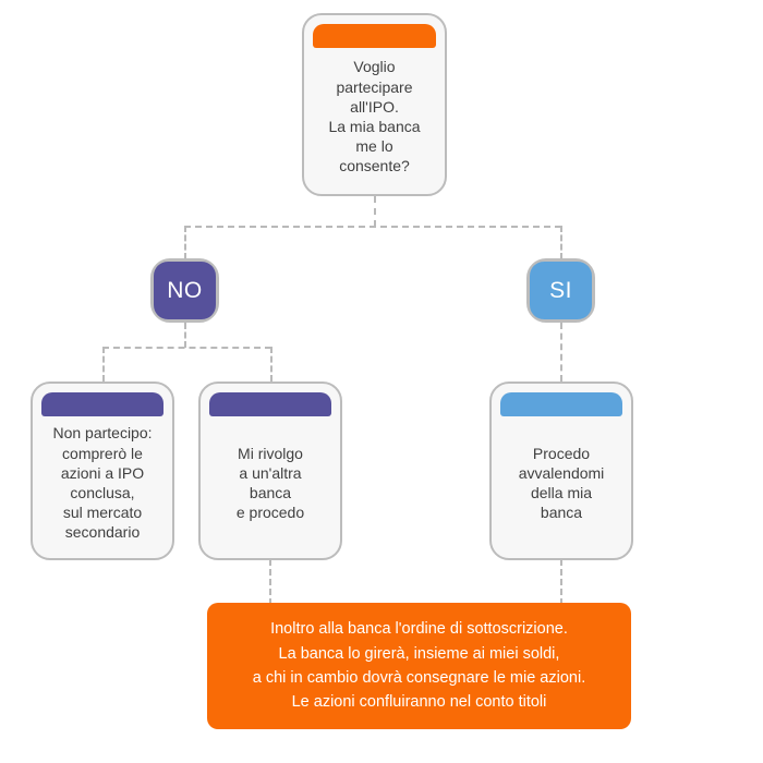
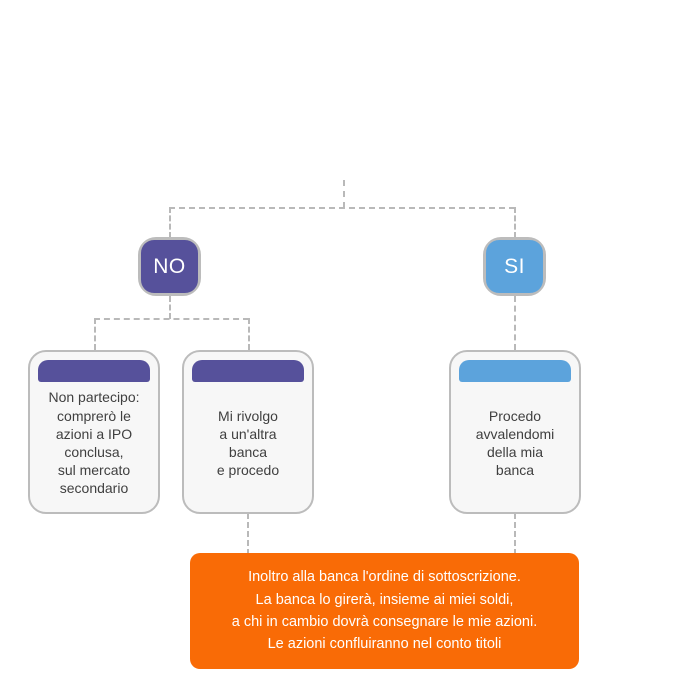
- Voglio
- partecipare
- all'IPO.
- La mia banca
- me lo
- consente?
  NO
  SI
  Non partecipo:
  comprerò le
  azioni a IPO
  conclusa,
  sul mercato
  secondario
  Mi rivolgo
  a un'altra
  banca
  e procedo
  Procedo
  avvalendomi
  della mia
  banca
  Inoltro alla banca l'ordine di sottoscrizione.
  La banca lo girerà, insieme ai miei soldi,
  a chi in cambio dovrà consegnare le mie azioni.
  Le azioni confluiranno nel conto titoli
